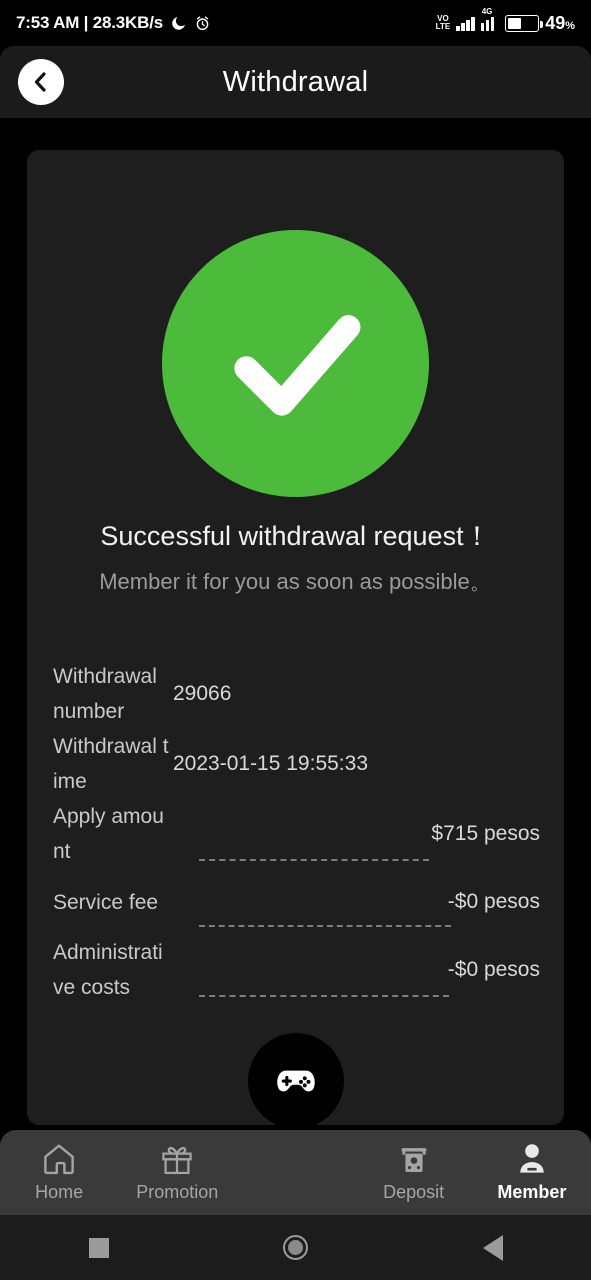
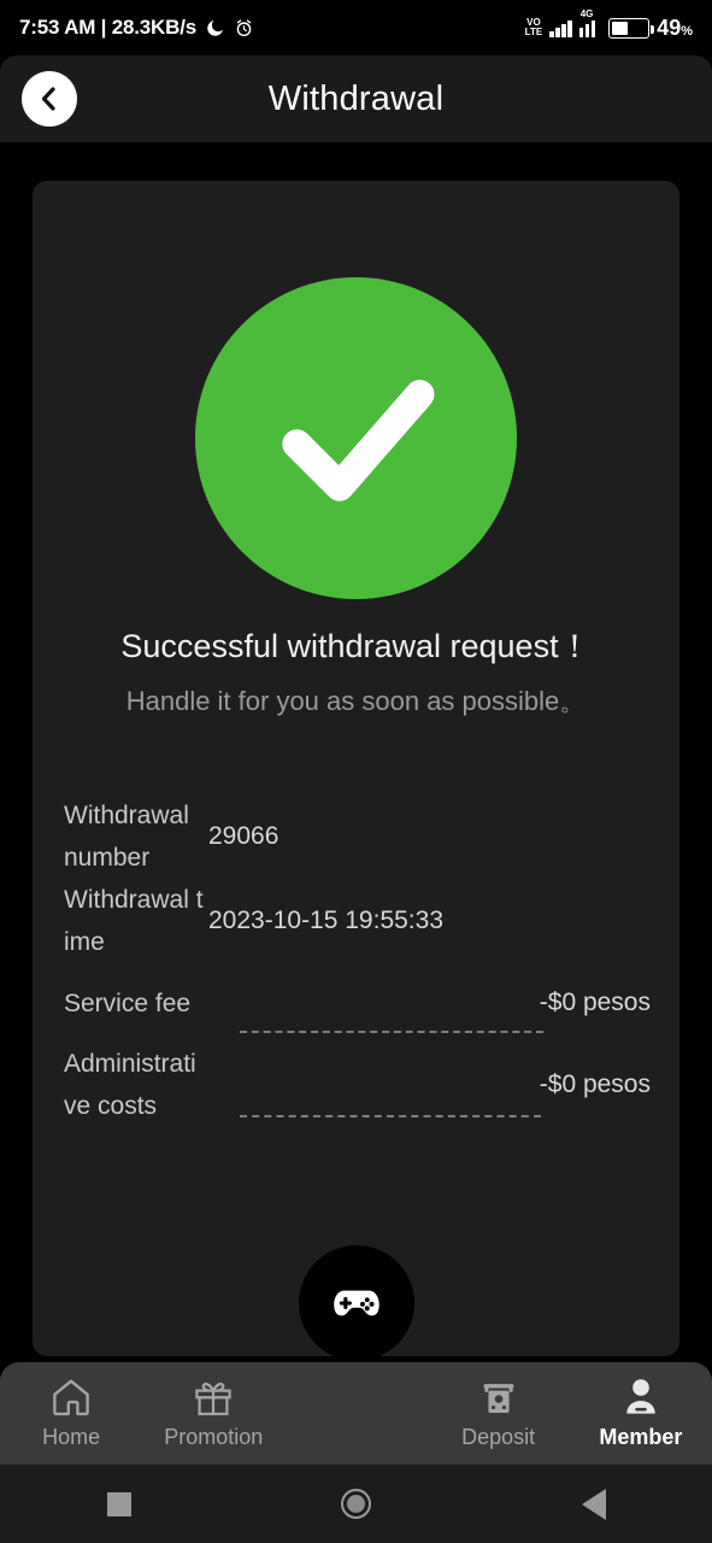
  7:53 AM | 28.3KB/s
  VO
  LTE
  4G
  49%
  Withdrawal
  Successful withdrawal request！
- Member it for you as soon as possible。
+ Handle it for you as soon as possible。
  Withdrawal number
  29066
  Withdrawal time
- 2023-01-15 19:55:33
+ 2023-10-15 19:55:33
- Apply amount
- $715 pesos
  Service fee
  -$0 pesos
  Administrative costs
  -$0 pesos
  Home
  Promotion
  Deposit
  Member
